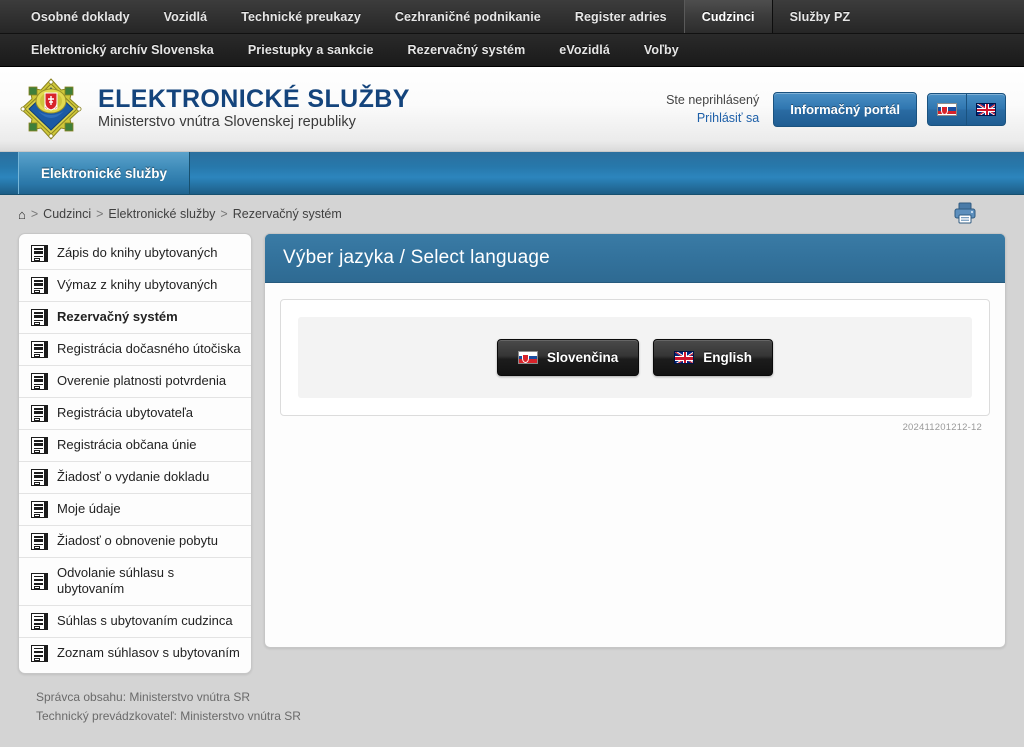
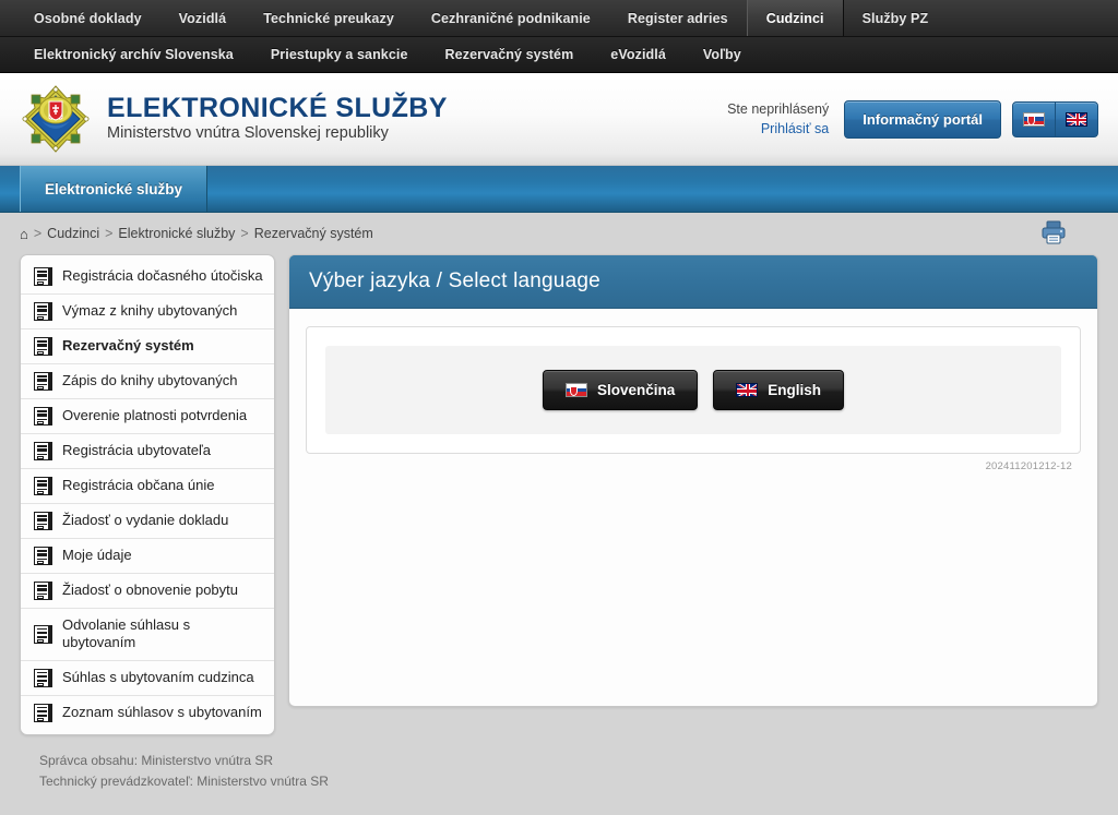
  Osobné doklady
  Vozidlá
  Technické preukazy
  Cezhraničné podnikanie
  Register adries
  Cudzinci
  Služby PZ
  Elektronický archív Slovenska
  Priestupky a sankcie
  Rezervačný systém
  eVozidlá
  Voľby
  ELEKTRONICKÉ SLUŽBY
  Ministerstvo vnútra Slovenskej republiky
  Ste neprihlásený
  Prihlásiť sa
  Informačný portál
  Elektronické služby
  ⌂
  >
  Cudzinci
  >
  Elektronické služby
  >
  Rezervačný systém
- Zápis do knihy ubytovaných
+ Registrácia dočasného útočiska
  Výmaz z knihy ubytovaných
  Rezervačný systém
- Registrácia dočasného útočiska
+ Zápis do knihy ubytovaných
  Overenie platnosti potvrdenia
  Registrácia ubytovateľa
  Registrácia občana únie
  Žiadosť o vydanie dokladu
  Moje údaje
  Žiadosť o obnovenie pobytu
  Odvolanie súhlasu s ubytovaním
  Súhlas s ubytovaním cudzinca
  Zoznam súhlasov s ubytovaním
  Výber jazyka / Select language
  Slovenčina
  English
  202411201212-12
  Správca obsahu: Ministerstvo vnútra SR
  Technický prevádzkovateľ: Ministerstvo vnútra SR
